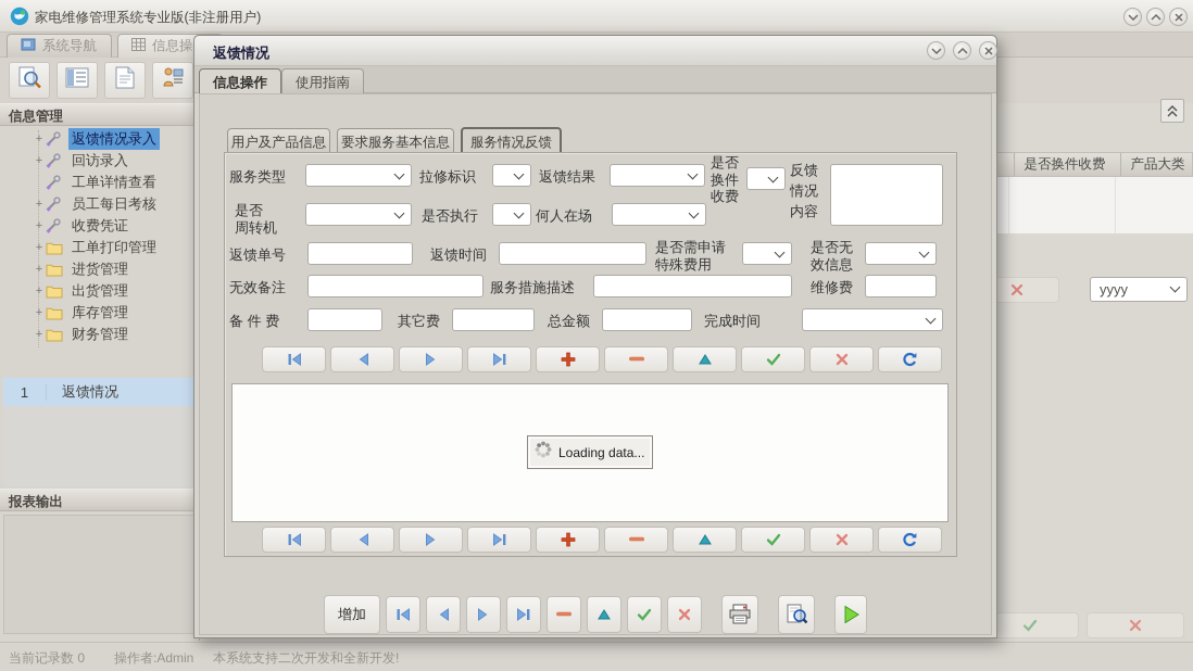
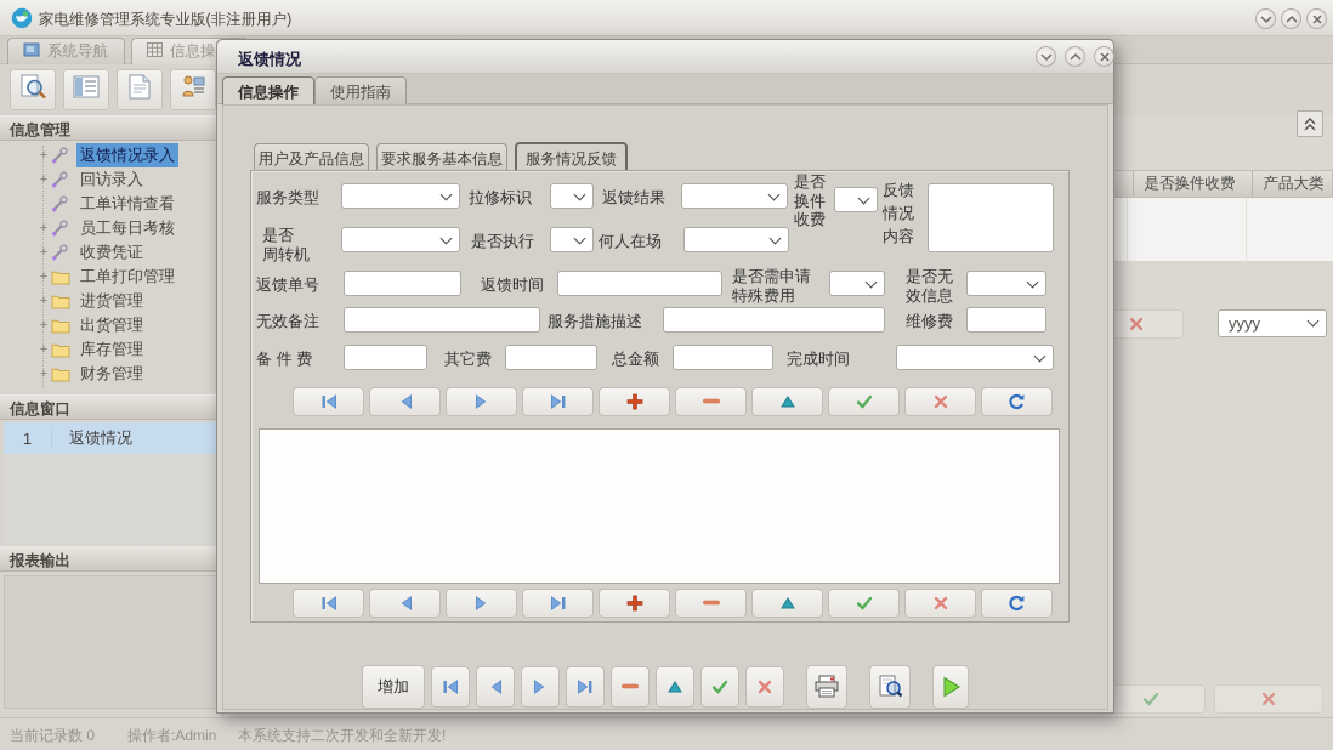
  家电维修管理系统专业版(非注册用户)
  系统导航
  信息操
  信息管理
  +
  返馈情况录入
  +
  回访录入
  工单详情查看
  +
  员工每日考核
  +
  收费凭证
  +
  工单打印管理
  +
  进货管理
  +
  出货管理
  +
  库存管理
  +
  财务管理
+ 信息窗口
  1
  返馈情况
  报表输出
  是否换件收费
  产品大类
  yyyy
  返馈情况
  信息操作
  使用指南
  用户及产品信息
  要求服务基本信息
  服务情况反馈
  服务类型
  拉修标识
  返馈结果
  是否
  换件
  收费
  反馈
  情况
  内容
  是否
  周转机
  是否执行
  何人在场
  返馈单号
  返馈时间
  是否需申请
  特殊费用
  是否无
  效信息
  无效备注
  服务措施描述
  维修费
  备 件 费
  其它费
  总金额
  完成时间
- Loading data...
  增加
  当前记录数 0
  操作者:Admin
  本系统支持二次开发和全新开发!
